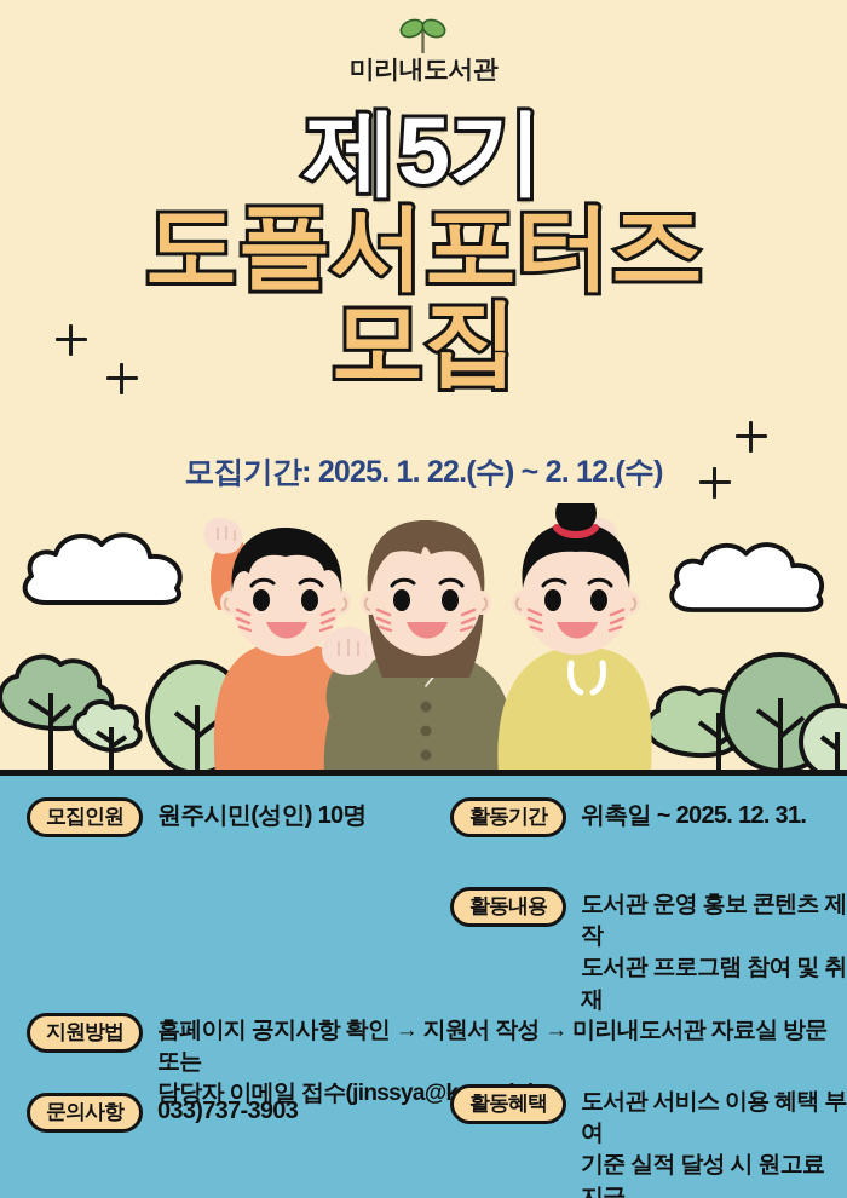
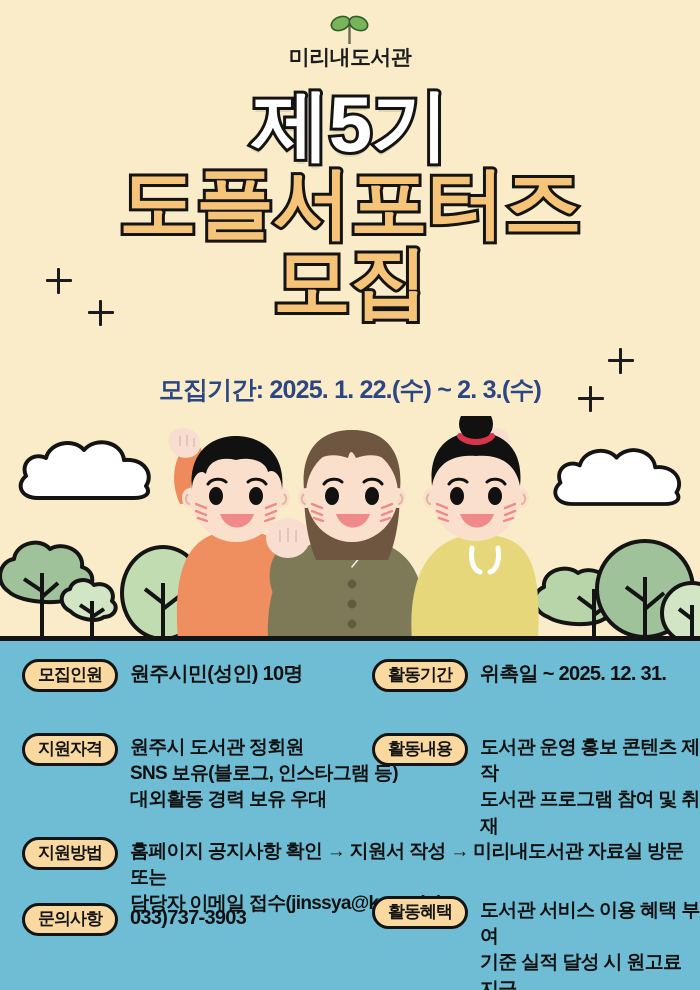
  미리내도서관
  제5기
  도플서포터즈
  모집
- 모집기간: 2025. 1. 22.(수) ~ 2. 12.(수)
+ 모집기간: 2025. 1. 22.(수) ~ 2. 3.(수)
  모집인원
  원주시민(성인) 10명
  활동기간
  위촉일 ~ 2025. 12. 31.
+ 지원자격
+ 원주시 도서관 정회원
+ SNS 보유(블로그, 인스타그램 등)
+ 대외활동 경력 보유 우대
  활동내용
  도서관 운영 홍보 콘텐츠 제작
  도서관 프로그램 참여 및 취재
  지원방법
  홈페이지 공지사항 확인 → 지원서 작성 → 미리내도서관 자료실 방문 또는
  문의사항
  033)737-3903
  활동혜택
  도서관 서비스 이용 혜택 부여
  기준 실적 달성 시 원고료 지급
